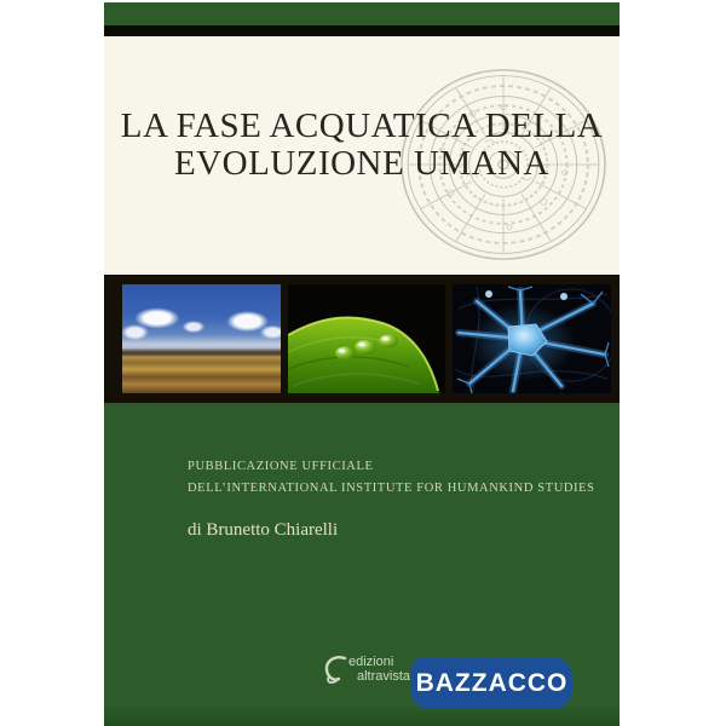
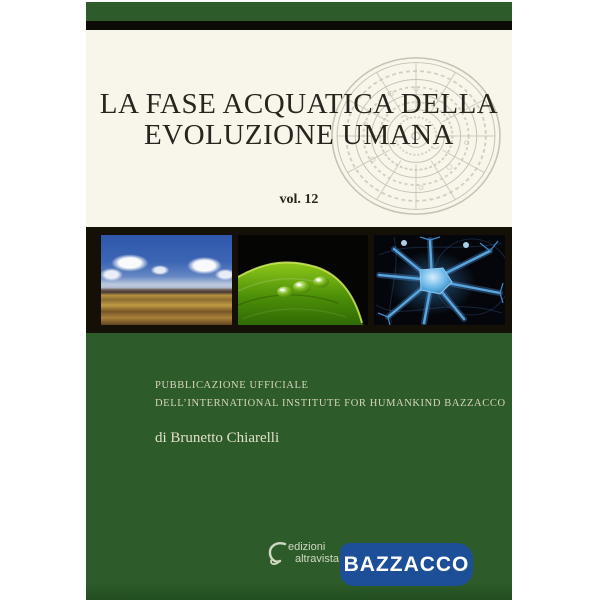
  LA FASE ACQUATICA DELLA
  EVOLUZIONE UMANA
+ vol. 12
  PUBBLICAZIONE UFFICIALE
- DELL’INTERNATIONAL INSTITUTE FOR HUMANKIND STUDIES
+ DELL’INTERNATIONAL INSTITUTE FOR HUMANKIND BAZZACCO
  di Brunetto Chiarelli
  edizioni
  altravista
  BAZZACCO
